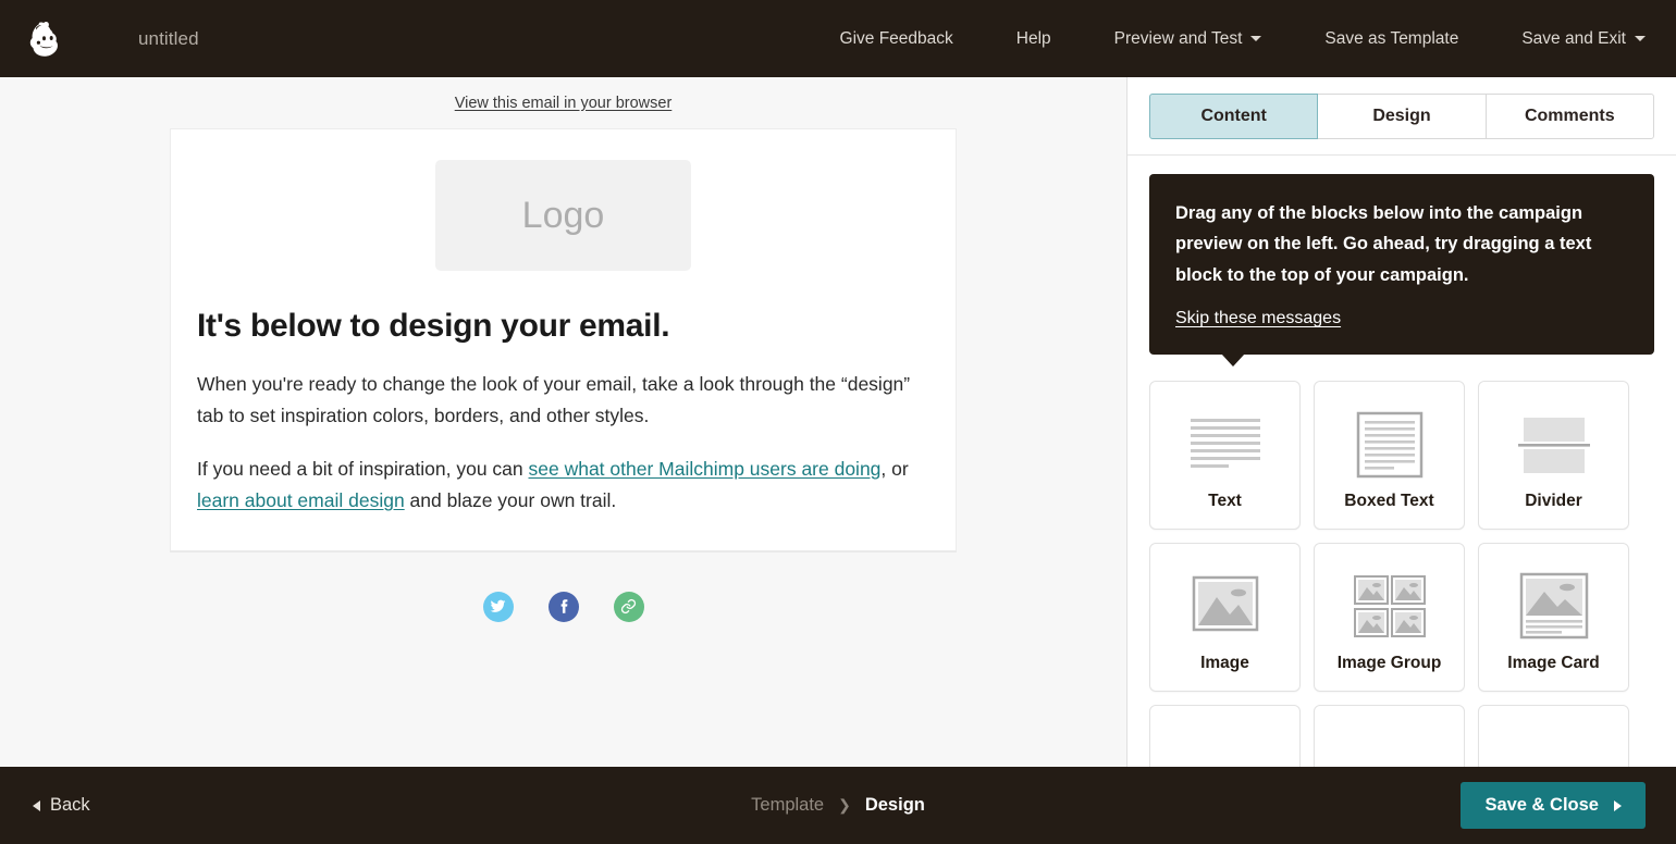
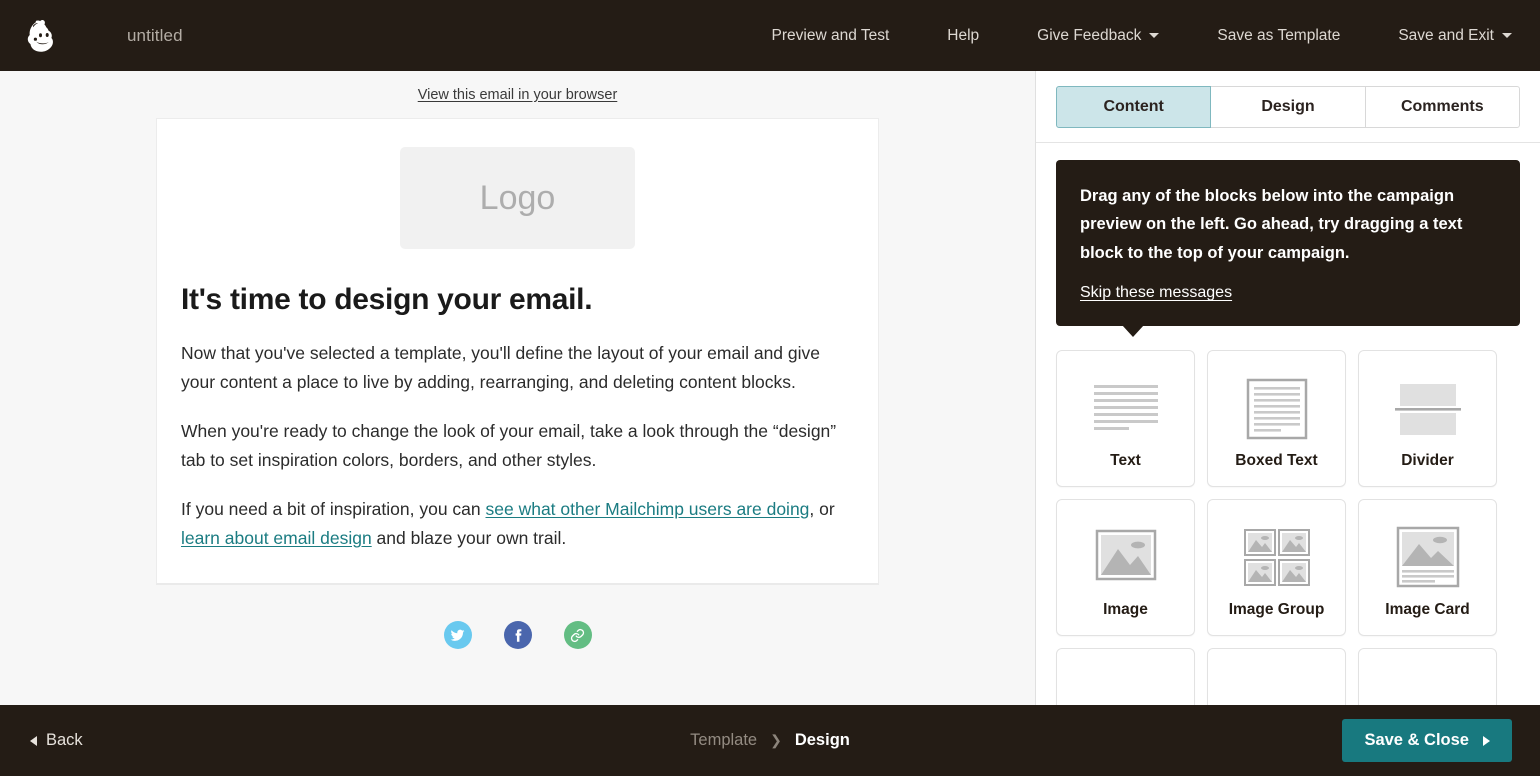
  untitled
- Give Feedback
+ Preview and Test
  Help
- Preview and Test
+ Give Feedback
  Save as Template
  Save and Exit
  View this email in your browser
  Logo
- It's below to design your email.
+ It's time to design your email.
+ Now that you've selected a template, you'll define the layout of your email and give your content a place to live by adding, rearranging, and deleting content blocks.
  When you're ready to change the look of your email, take a look through the “design” tab to set inspiration colors, borders, and other styles.
  If you need a bit of inspiration, you can see what other Mailchimp users are doing, or learn about email design and blaze your own trail.
  Content
  Design
  Comments
  Drag any of the blocks below into the campaign preview on the left. Go ahead, try dragging a text block to the top of your campaign.
  Skip these messages
  Text
  Boxed Text
  Divider
  Image
  Image Group
  Image Card
  Back
  Template
  ❯
  Design
  Save & Close
